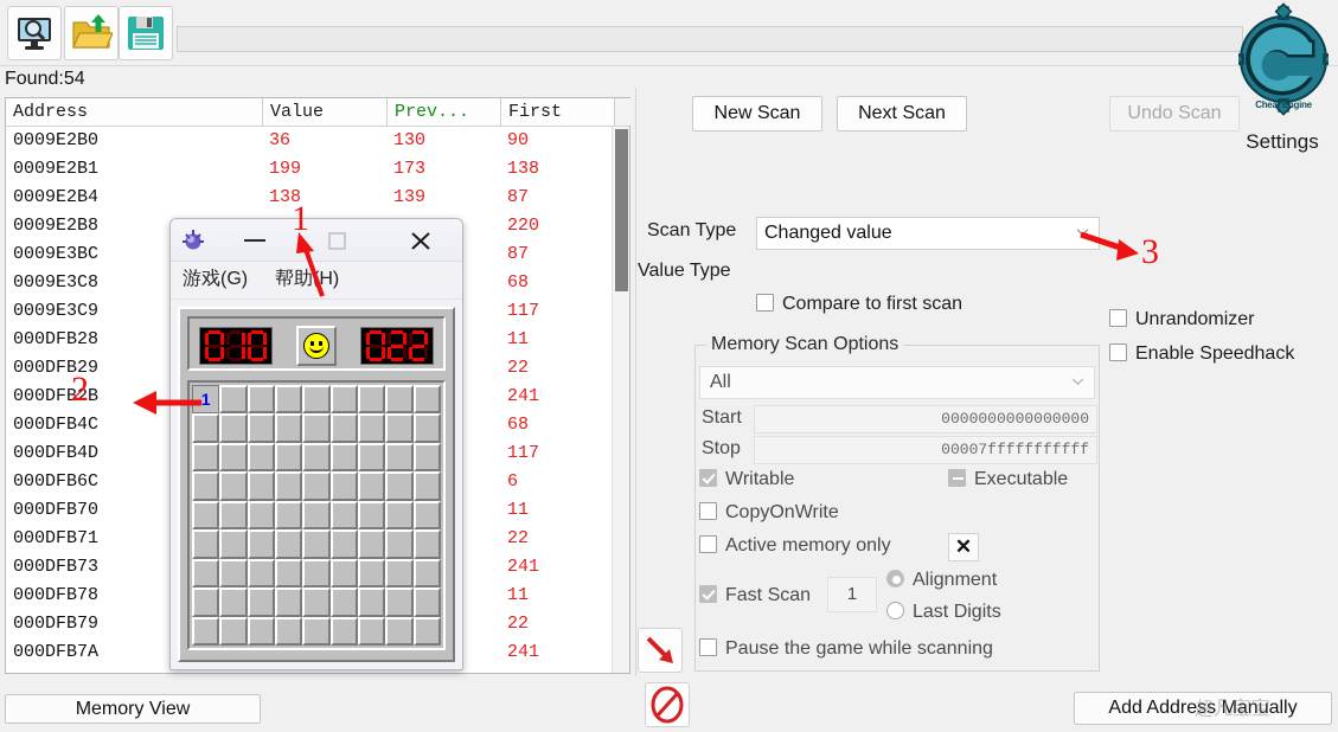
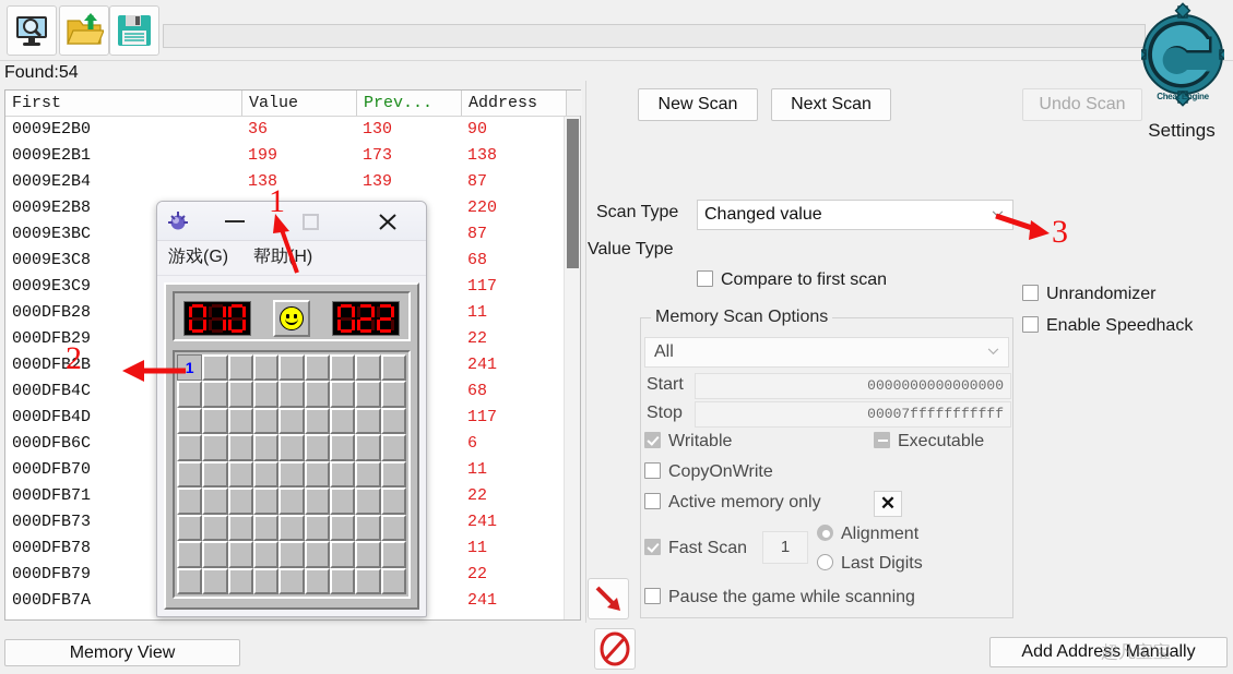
  Cheat Engine
  Settings
  Found:54
- Address
+ First
  Value
  Prev...
- First
+ Address
  0009E2B0
  36
  130
  90
  0009E2B1
  199
  173
  138
  0009E2B4
  138
  139
  87
  0009E2B8
  220
  0009E3BC
  87
  0009E3C8
  68
  0009E3C9
  117
  000DFB28
  11
  000DFB29
  22
  000DFB2B
  241
  000DFB4C
  68
  000DFB4D
  117
  000DFB6C
  6
  000DFB70
  11
  000DFB71
  22
  000DFB73
  241
  000DFB78
  11
  000DFB79
  22
  000DFB7A
  241
  Memory View
  New Scan
  Next Scan
  Undo Scan
  Scan Type
  Changed value
  Value Type
  Compare to first scan
  Unrandomizer
  Enable Speedhack
  Memory Scan Options
  All
  Start
  0000000000000000
  Stop
  00007fffffffffff
  Writable
  Executable
  CopyOnWrite
  Active memory only
  ✕
  Fast Scan
  1
  Alignment
  Last Digits
  Pause the game while scanning
  Add Address Manually
  超凡宝宝
  游戏(G)
  帮助H)
  1
  1
  2
  3
